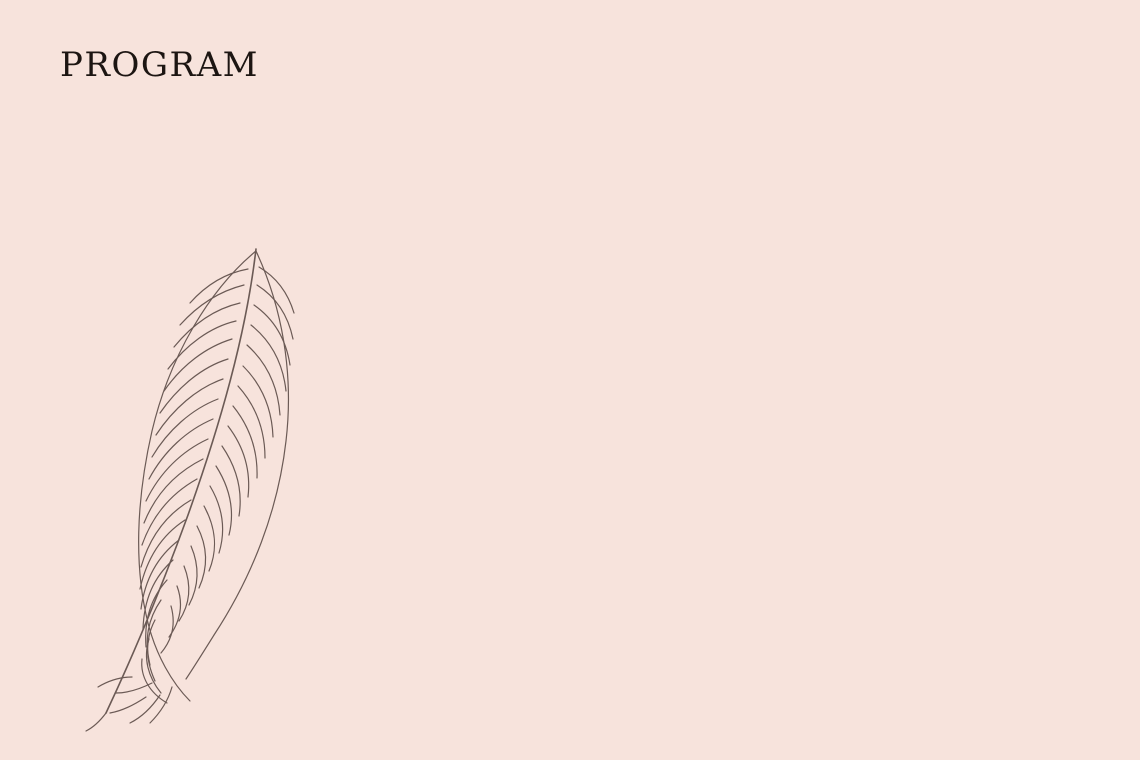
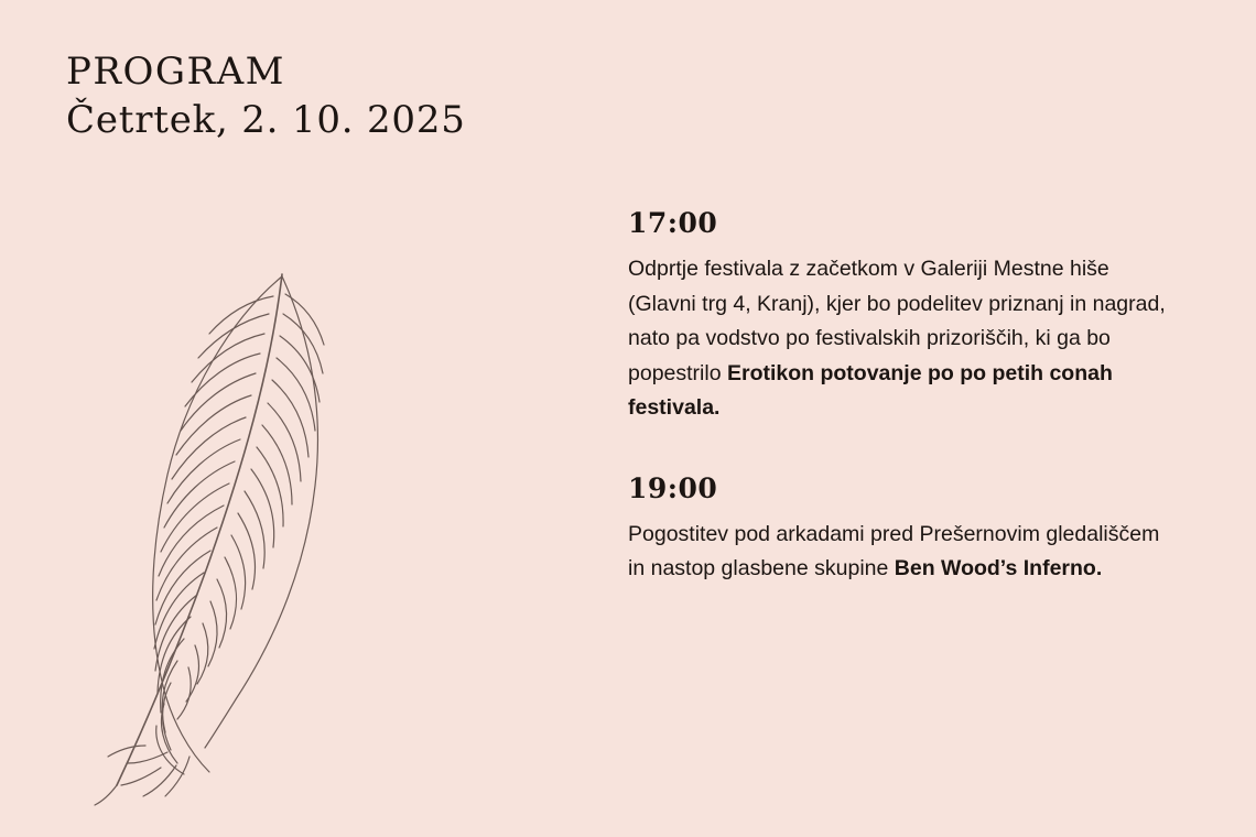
  PROGRAM
+ Četrtek, 2. 10. 2025
+ 17:00
+ Odprtje festivala z začetkom v Galeriji Mestne hiše (Glavni trg 4, Kranj), kjer bo podelitev priznanj in nagrad, nato pa vodstvo po festivalskih prizoriščih, ki ga bo popestrilo Erotikon potovanje po po petih conah festivala.
+ 19:00
+ Pogostitev pod arkadami pred Prešernovim gledališčem in nastop glasbene skupine Ben Wood’s Inferno.
